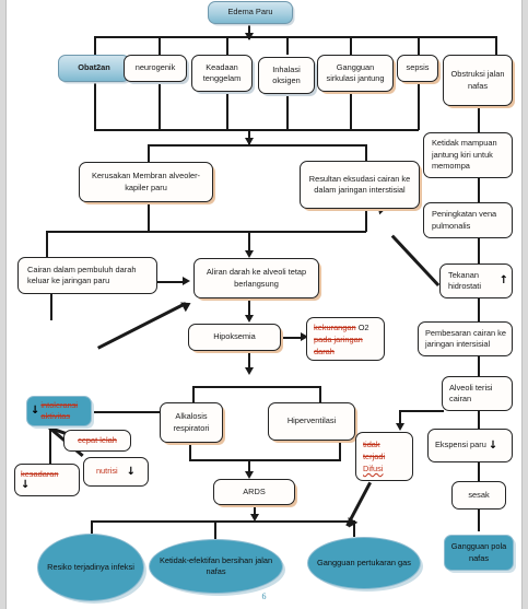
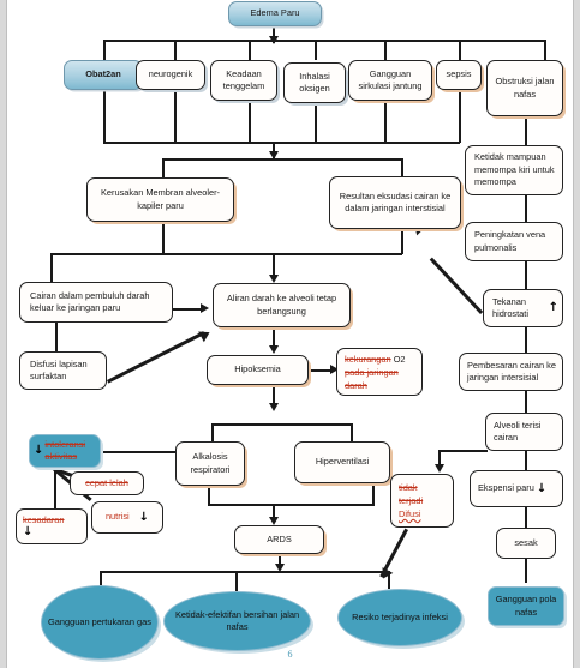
  Edema Paru
  Obat2an
  neurogenik
  Keadaan tenggelam
  Inhalasi oksigen
  Gangguan sirkulasi jantung
  sepsis
  Obstruksi jalan nafas
  Kerusakan Membran alveoler-kapiler paru
  Resultan eksudasi cairan ke dalam jaringan interstisial
  Cairan dalam pembuluh darah keluar ke jaringan paru
+ Disfusi lapisan surfaktan
  Aliran darah ke alveoli tetap berlangsung
  Hipoksemia
  kekurangan O2
  pada jaringan
  darah
  ↓
  intoleransi
  aktivitas
  cepat lelah
  kesadaran
  ↓
  nutrisi
  ↓
  Alkalosis respiratori
  Hiperventilasi
  ARDS
  tidak
  terjadi
  Difusi
- Ketidak mampuan jantung kiri untuk memompa
+ Ketidak mampuan memompa kiri untuk memompa
  Peningkatan vena pulmonalis
  Tekanan hidrostati
  ↑
  Pembesaran cairan ke jaringan intersisial
  Alveoli terisi cairan
  Ekspensi paru
  ↓
  sesak
- Resiko terjadinya infeksi
+ Gangguan pertukaran gas
  Ketidak-efektifan bersihan jalan nafas
- Gangguan pertukaran gas
+ Resiko terjadinya infeksi
  Gangguan pola nafas
  6
